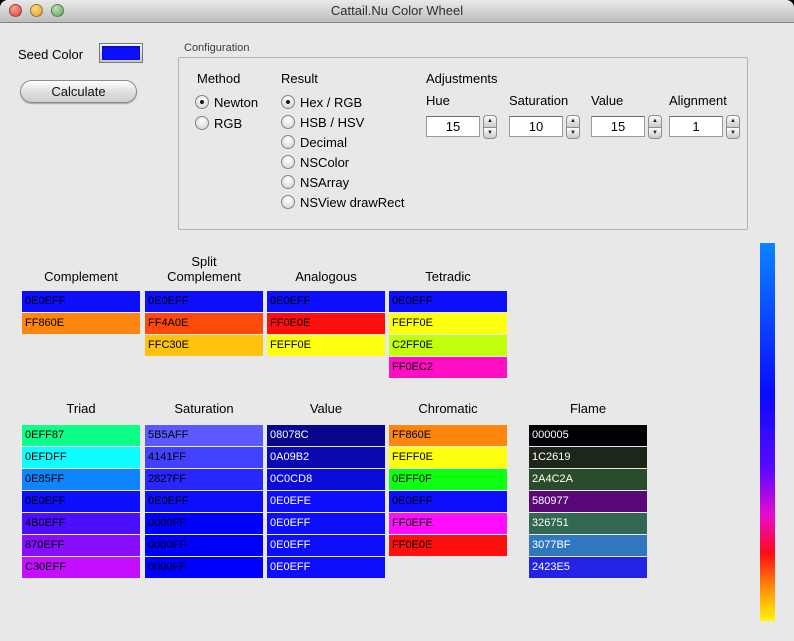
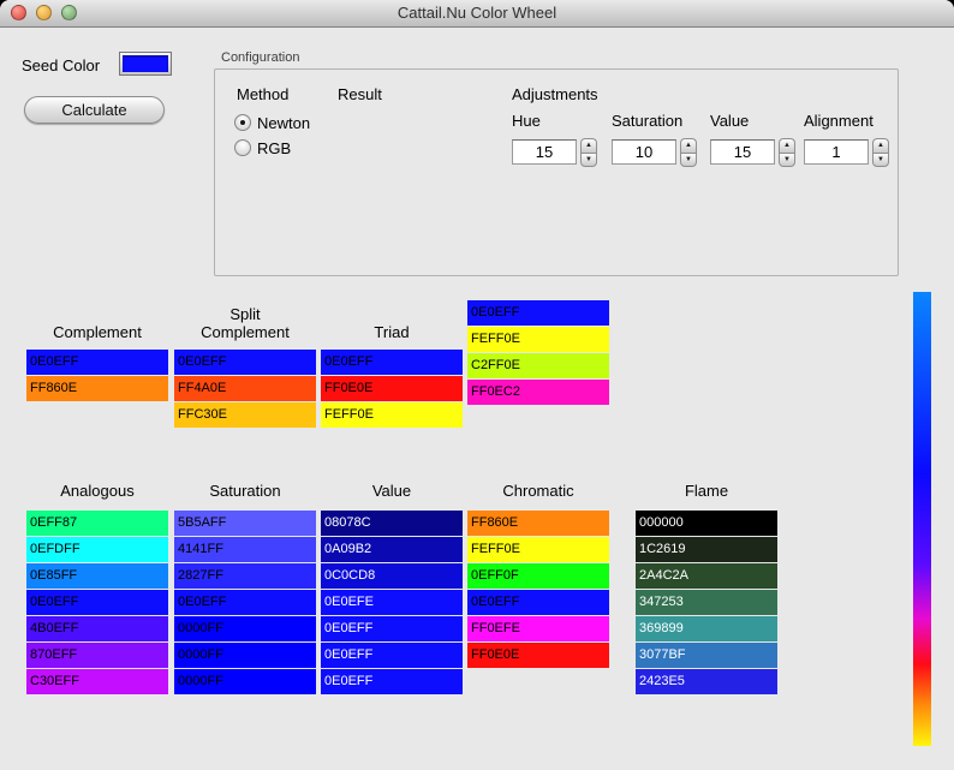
  Cattail.Nu Color Wheel
  Seed Color
  Calculate
  Configuration
  Method
  Newton
  RGB
  Result
- Hex / RGB
- HSB / HSV
- Decimal
- NSColor
- NSArray
- NSView drawRect
  Adjustments
  Hue
  15
  Saturation
  10
  Value
  15
  Alignment
  1
  Complement
  0E0EFF
  FF860E
  Split Complement
  0E0EFF
  FF4A0E
  FFC30E
- Analogous
+ Triad
  0E0EFF
  FF0E0E
  FEFF0E
- Tetradic
  0E0EFF
  FEFF0E
  C2FF0E
  FF0EC2
- Triad
+ Analogous
  0EFF87
  0EFDFF
  0E85FF
  0E0EFF
  4B0EFF
  870EFF
  C30EFF
  Saturation
  5B5AFF
  4141FF
  2827FF
  0E0EFF
  0000FF
  0000FF
  0000FF
  Value
  08078C
  0A09B2
  0C0CD8
  0E0EFE
  0E0EFF
  0E0EFF
  0E0EFF
  Chromatic
  FF860E
  FEFF0E
  0EFF0F
  0E0EFF
  FF0EFE
  FF0E0E
  Flame
- 000005
+ 000000
  1C2619
  2A4C2A
- 580977
+ 347253
- 326751
+ 369899
  3077BF
  2423E5
